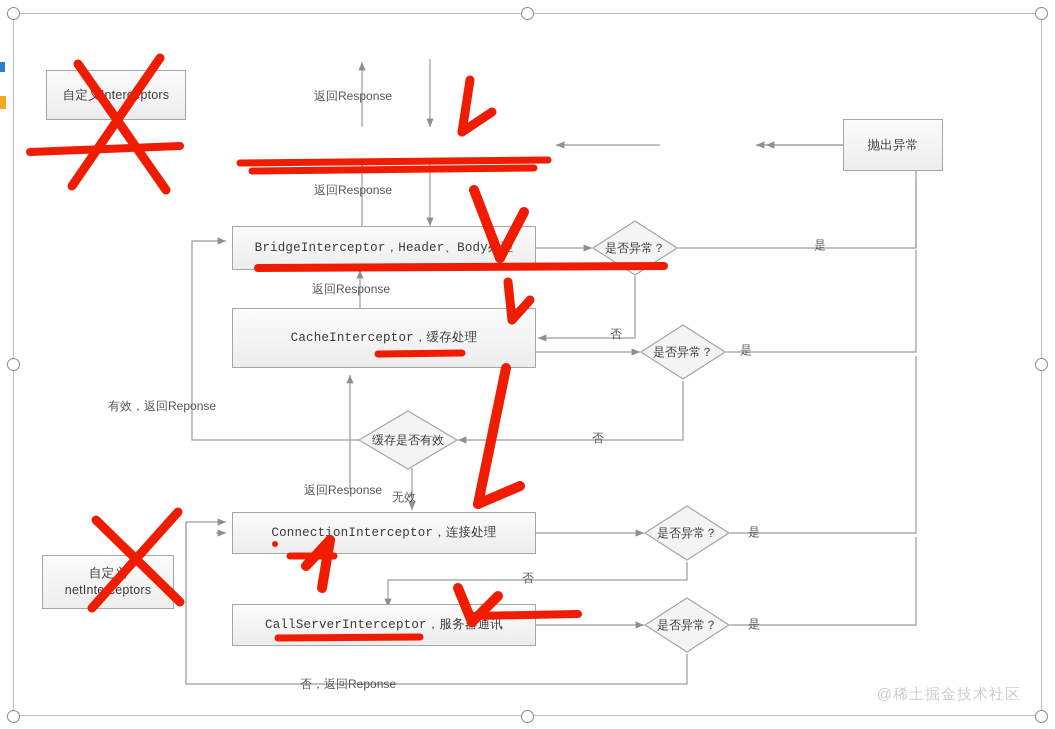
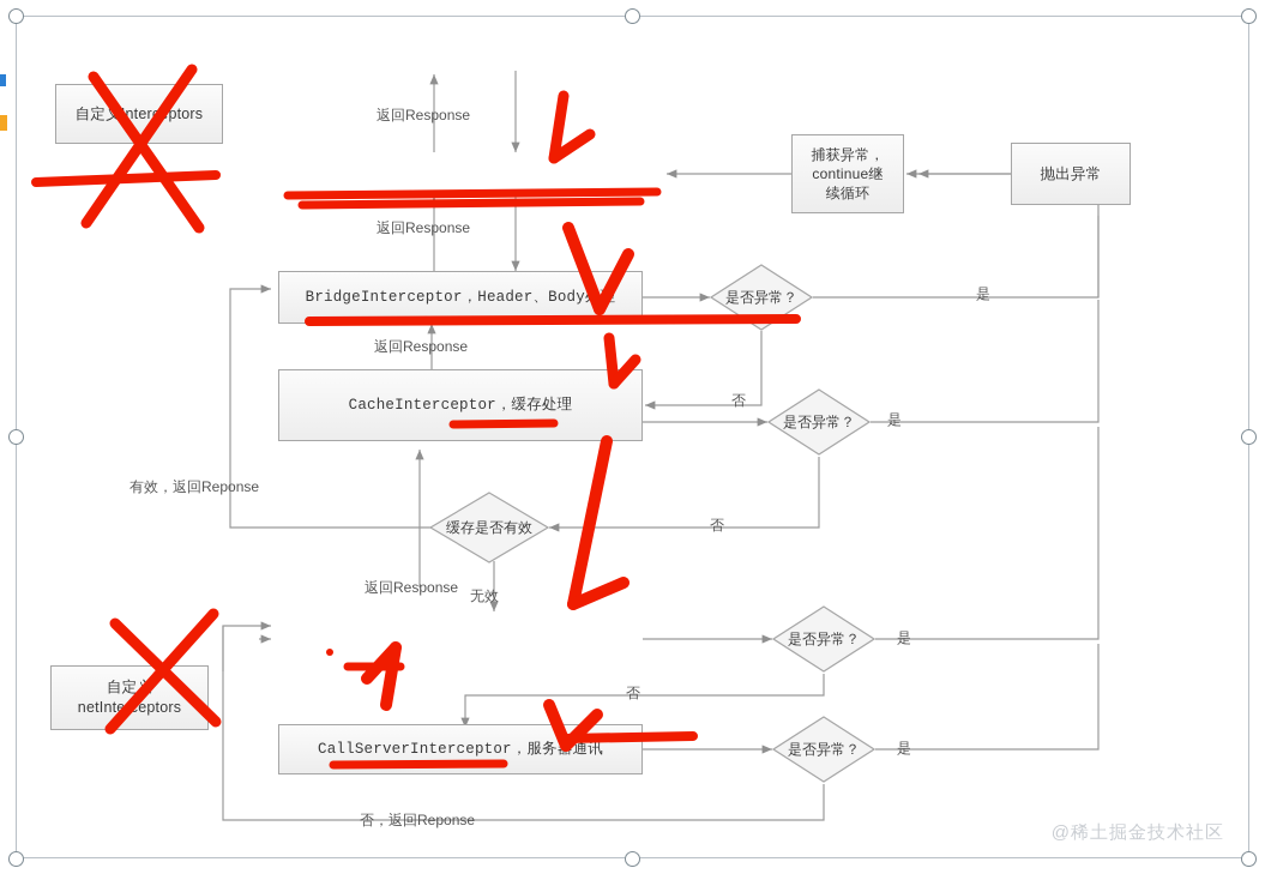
  自定nterptors
+ 捕获异常，
+ continue继
+ 续循环
  抛出异常
  BridgeInterceptor，Header、Body
  CacheInterceptor，缓存处理
  netInteeptors
- ConnectionInterceptor，连接处理
  CallServerInterceptor，服务通讯
  是否异常？
  是否异常？
  缓存是否有效
  是否异常？
  是否异常？
  返回Response
  返回Response
  返回Response
  返回Response
  是
  是
  是
  是
  否
  否
  否
  有效，返回Reponse
  无效
  否，返回Reponse
  @稀土掘金技术社区
